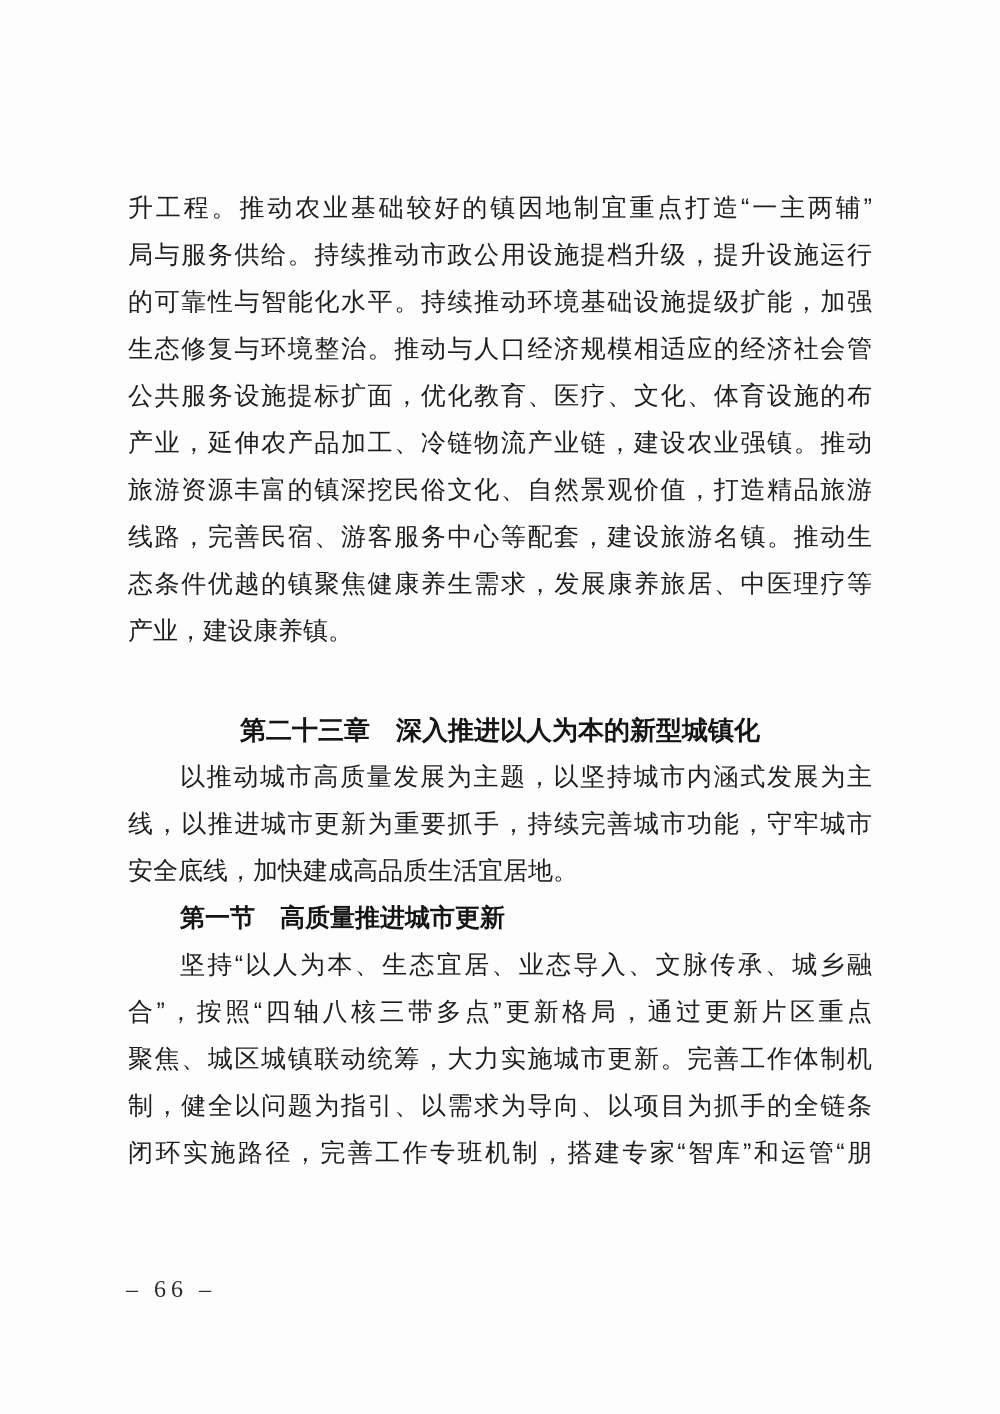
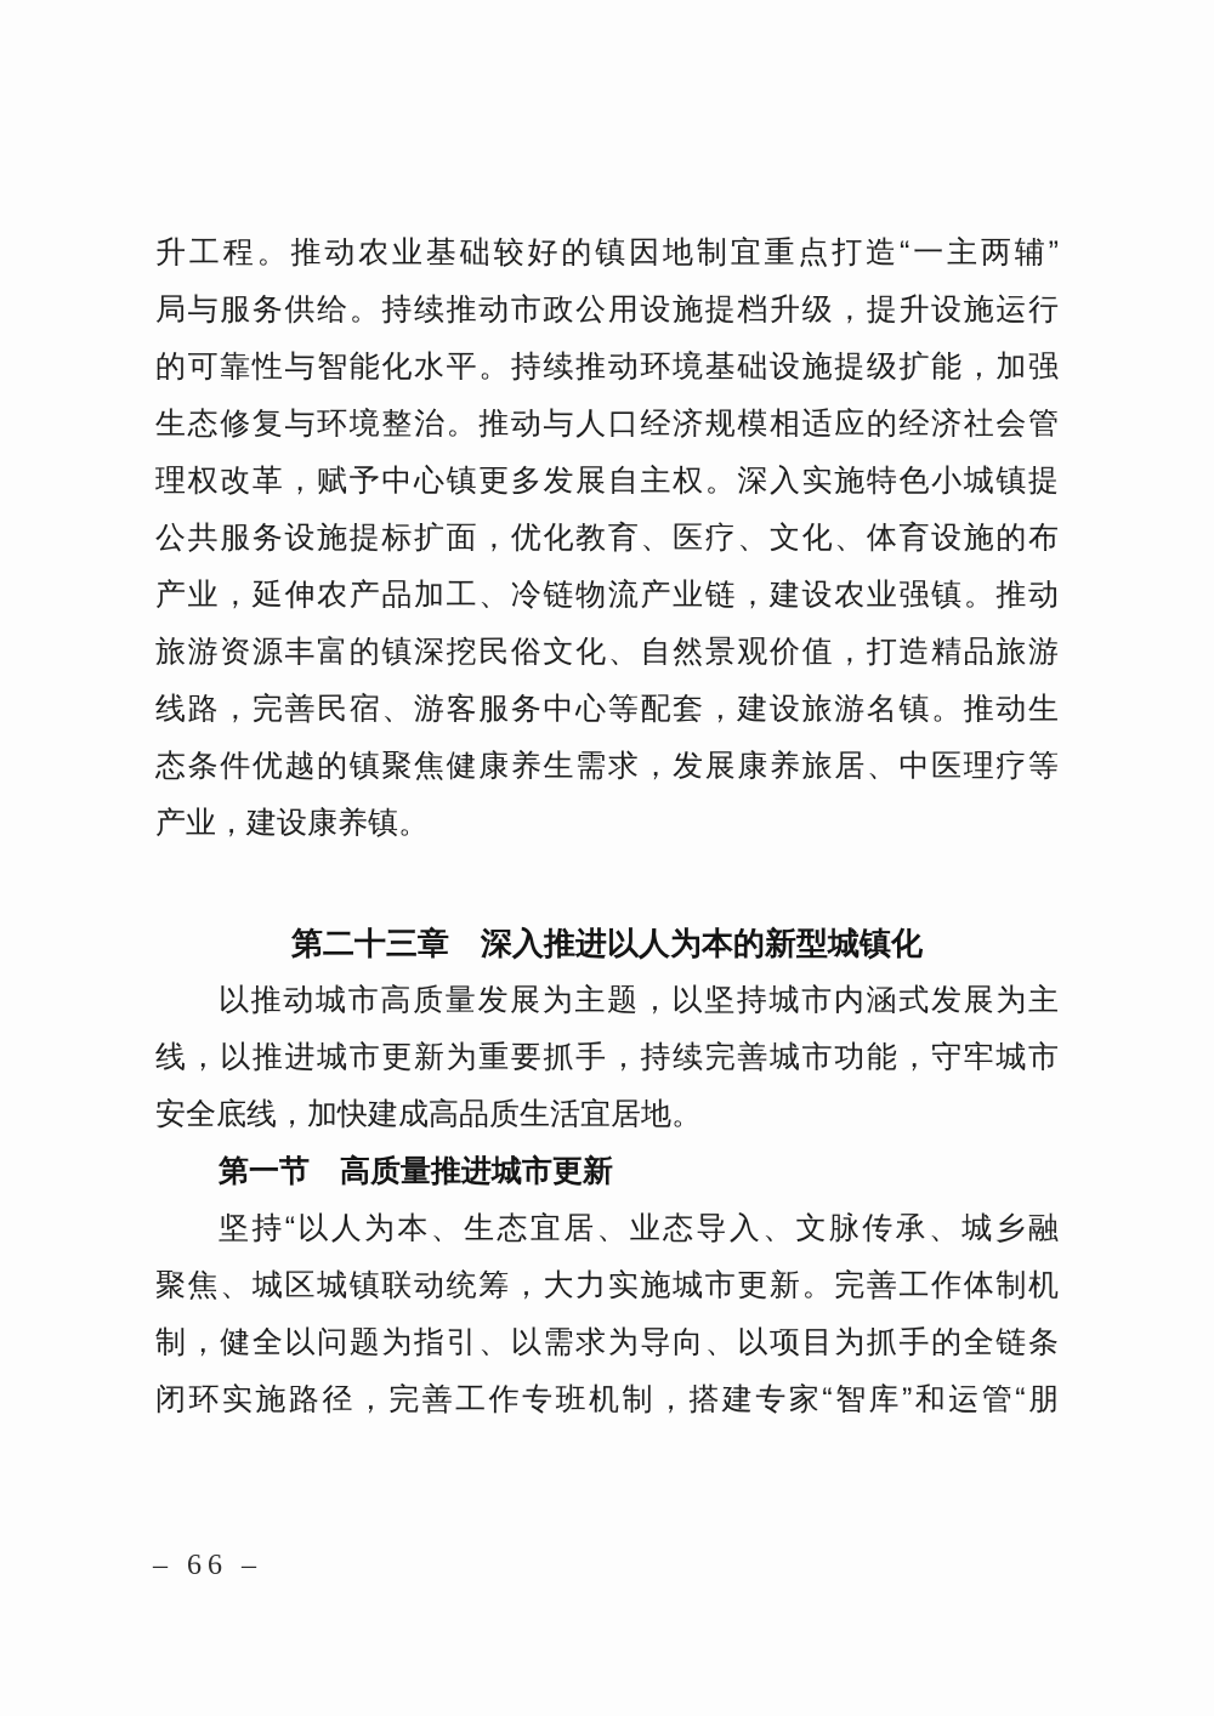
  升工程。推动农业基础较好的镇因地制宜重点打造“一主两辅”
  局与服务供给。持续推动市政公用设施提档升级，提升设施运行
  的可靠性与智能化水平。持续推动环境基础设施提级扩能，加强
  生态修复与环境整治。推动与人口经济规模相适应的经济社会管
+ 理权改革，赋予中心镇更多发展自主权。深入实施特色小城镇提
  公共服务设施提标扩面，优化教育、医疗、文化、体育设施的布
  产业，延伸农产品加工、冷链物流产业链，建设农业强镇。推动
  旅游资源丰富的镇深挖民俗文化、自然景观价值，打造精品旅游
  线路，完善民宿、游客服务中心等配套，建设旅游名镇。推动生
  态条件优越的镇聚焦健康养生需求，发展康养旅居、中医理疗等
  产业，建设康养镇。
  第二十三章 深入推进以人为本的新型城镇化
  以推动城市高质量发展为主题，以坚持城市内涵式发展为主
  线，以推进城市更新为重要抓手，持续完善城市功能，守牢城市
  安全底线，加快建成高品质生活宜居地。
  第一节 高质量推进城市更新
  坚持“以人为本、生态宜居、业态导入、文脉传承、城乡融
- 合”，按照“四轴八核三带多点”更新格局，通过更新片区重点
  聚焦、城区城镇联动统筹，大力实施城市更新。完善工作体制机
  制，健全以问题为指引、以需求为导向、以项目为抓手的全链条
  闭环实施路径，完善工作专班机制，搭建专家“智库”和运管“朋
  – 66 –
